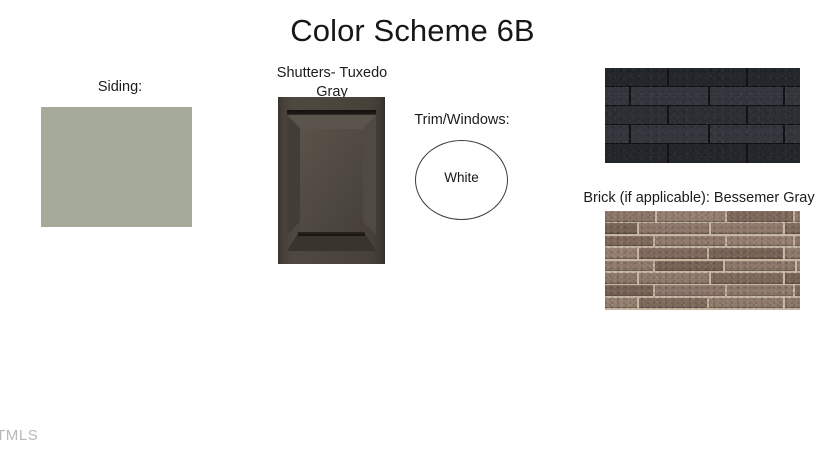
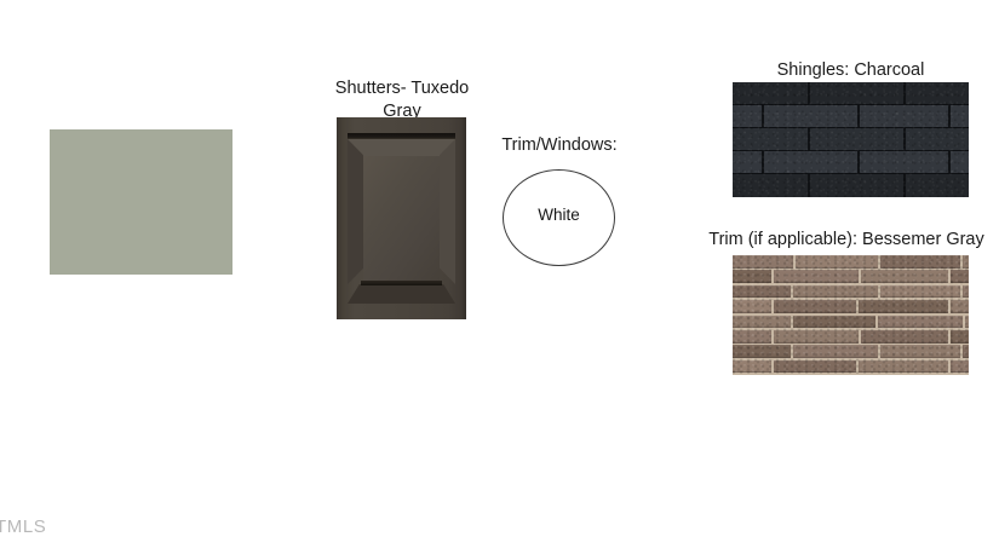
- Color Scheme 6B
- Siding:
  Shutters- Tuxedo Gray
  Trim/Windows:
  White
+ Shingles: Charcoal
- Brick (if applicable): Bessemer Gray
+ Trim (if applicable): Bessemer Gray
  TMLS
